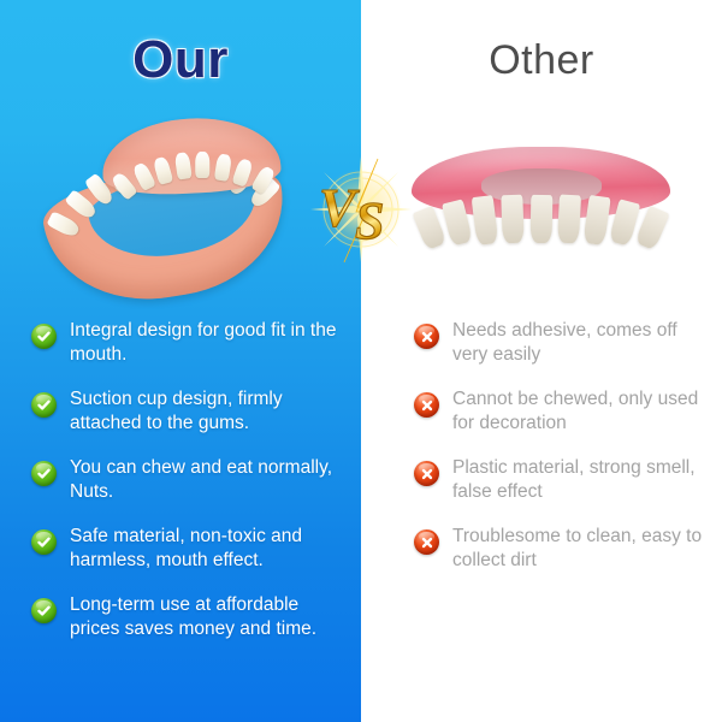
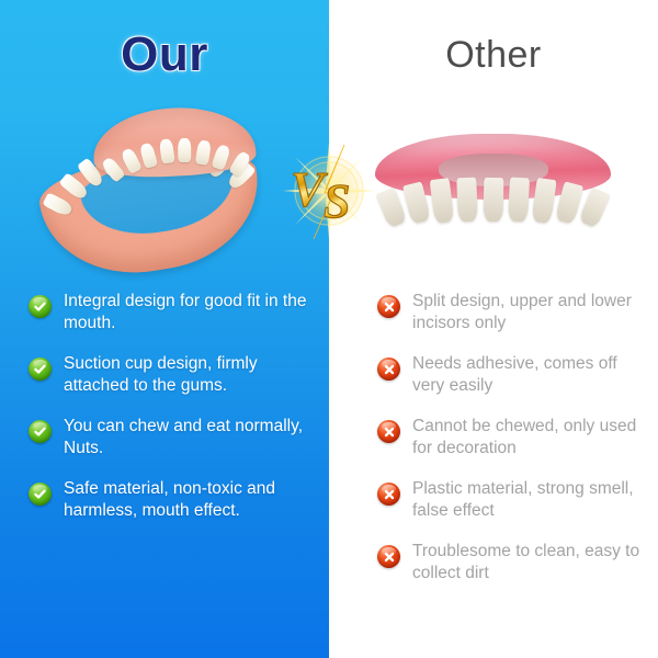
  Our
  Integral design for good fit in the mouth.
  Suction cup design, firmly attached to the gums.
  You can chew and eat normally, Nuts.
  Safe material, non-toxic and harmless, mouth effect.
- Long-term use at affordable prices saves money and time.
  Other
+ Split design, upper and lower incisors only
  Needs adhesive, comes off very easily
  Cannot be chewed, only used for decoration
  Plastic material, strong smell, false effect
  Troublesome to clean, easy to collect dirt
  V
  S
